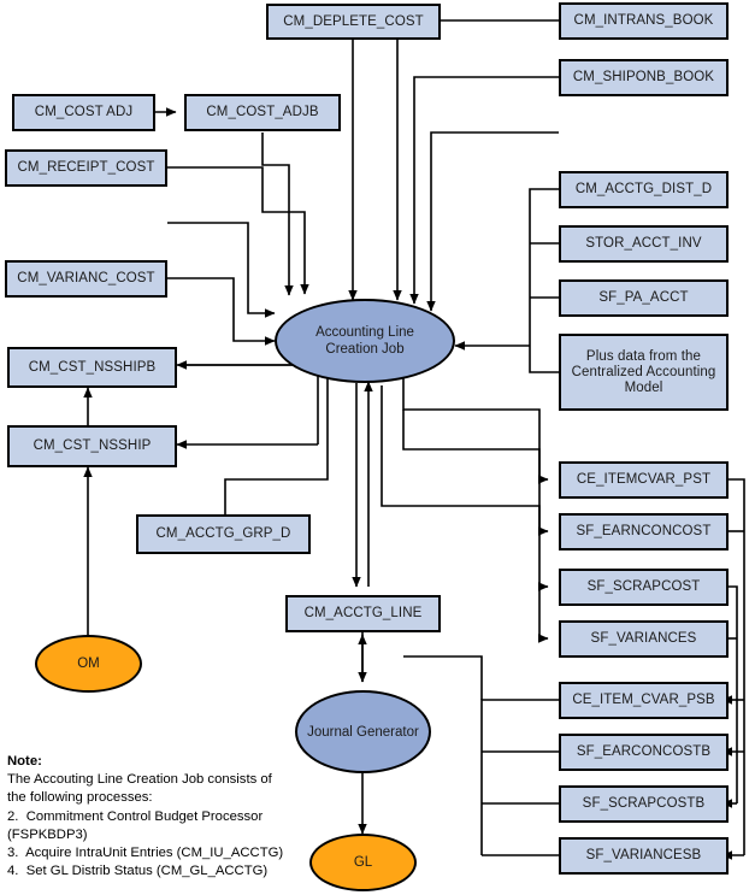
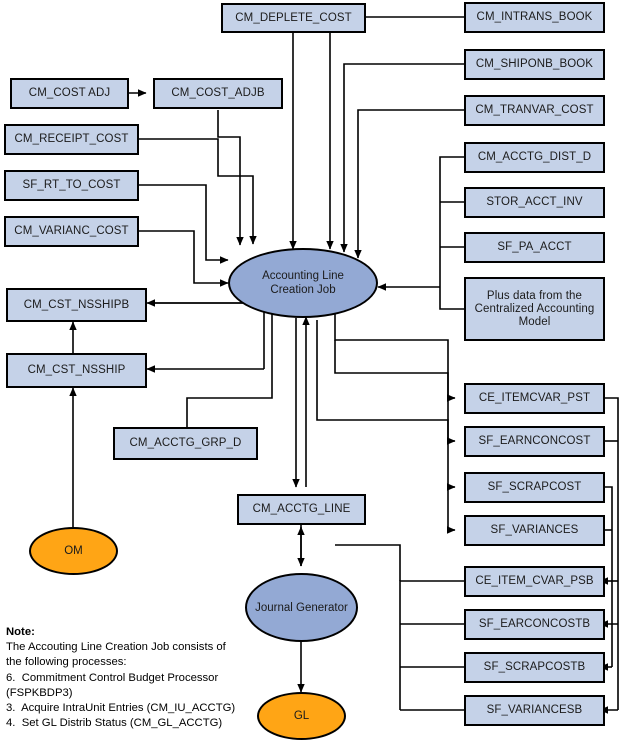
  CM_DEPLETE_COST
  CM_COST ADJ
  CM_COST_ADJB
  CM_RECEIPT_COST
+ SF_RT_TO_COST
  CM_VARIANC_COST
  CM_CST_NSSHIPB
  CM_CST_NSSHIP
  CM_ACCTG_GRP_D
  OM
  Accounting Line
  Creation Job
  CM_ACCTG_LINE
  Journal Generator
  GL
  CM_INTRANS_BOOK
  CM_SHIPONB_BOOK
+ CM_TRANVAR_COST
  CM_ACCTG_DIST_D
  STOR_ACCT_INV
  SF_PA_ACCT
  Plus data from the
  Centralized Accounting
  Model
  CE_ITEMCVAR_PST
  SF_EARNCONCOST
  SF_SCRAPCOST
  SF_VARIANCES
  CE_ITEM_CVAR_PSB
  SF_EARCONCOSTB
  SF_SCRAPCOSTB
  SF_VARIANCESB
  Note:
  The Accouting Line Creation Job consists of
  the following processes:
- 2. Commitment Control Budget Processor
+ 6. Commitment Control Budget Processor
  (FSPKBDP3)
  3. Acquire IntraUnit Entries (CM_IU_ACCTG)
  4. Set GL Distrib Status (CM_GL_ACCTG)
